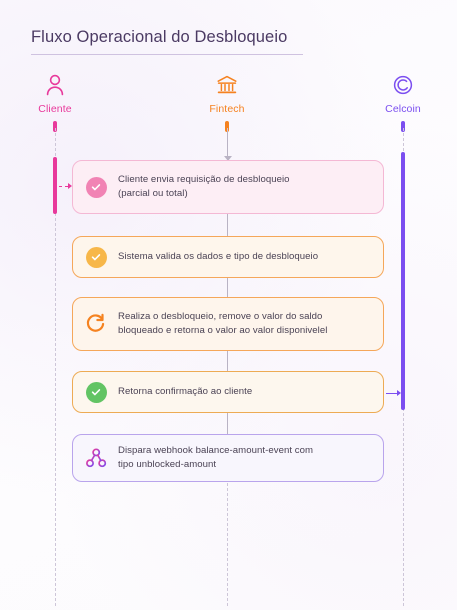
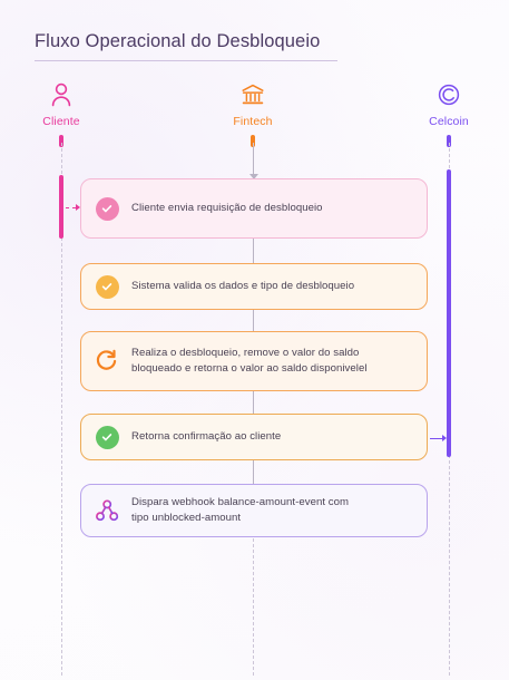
  Fluxo Operacional do Desbloqueio
  Cliente
  Fintech
  Celcoin
  Cliente envia requisição de desbloqueio
- (parcial ou total)
  Sistema valida os dados e tipo de desbloqueio
  Realiza o desbloqueio, remove o valor do saldo
- bloqueado e retorna o valor ao valor disponivelel
+ bloqueado e retorna o valor ao saldo disponivelel
  Retorna confirmação ao cliente
  Dispara webhook balance-amount-event com
  tipo unblocked-amount
